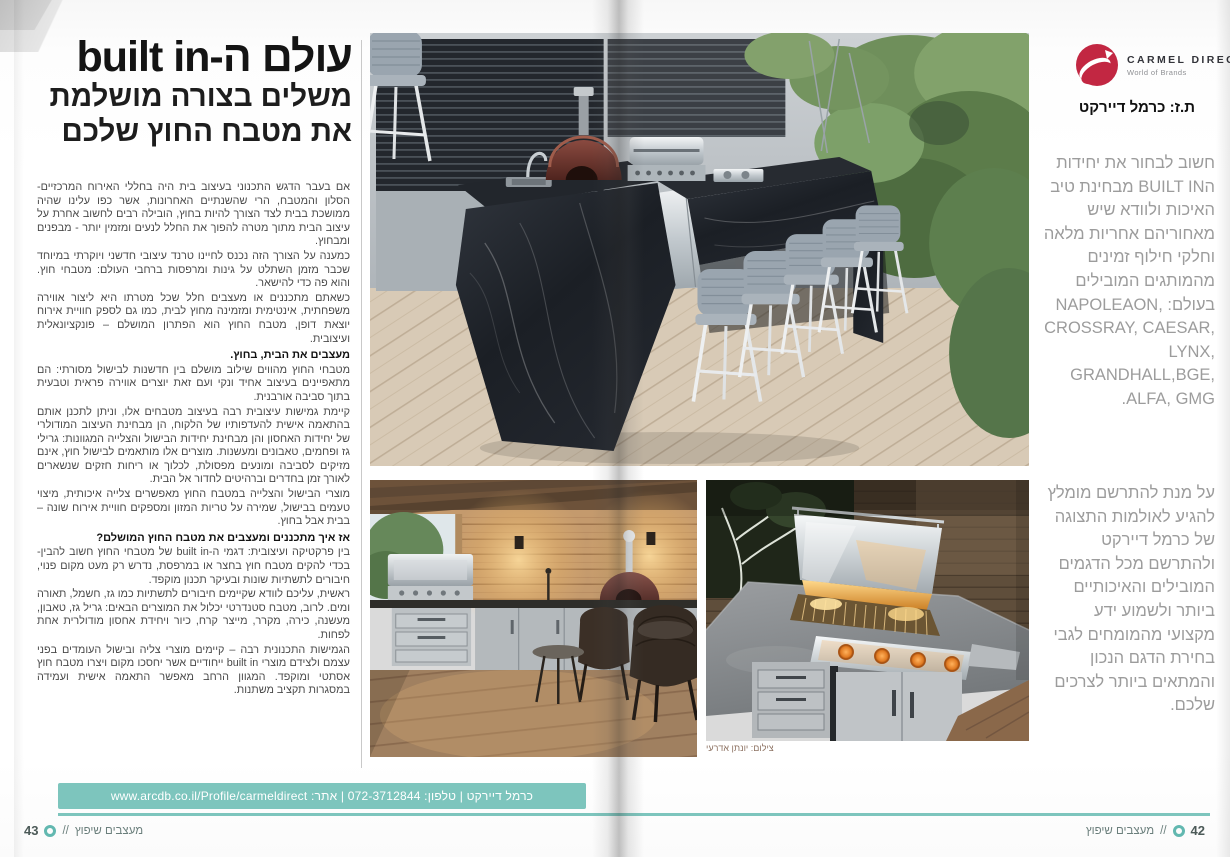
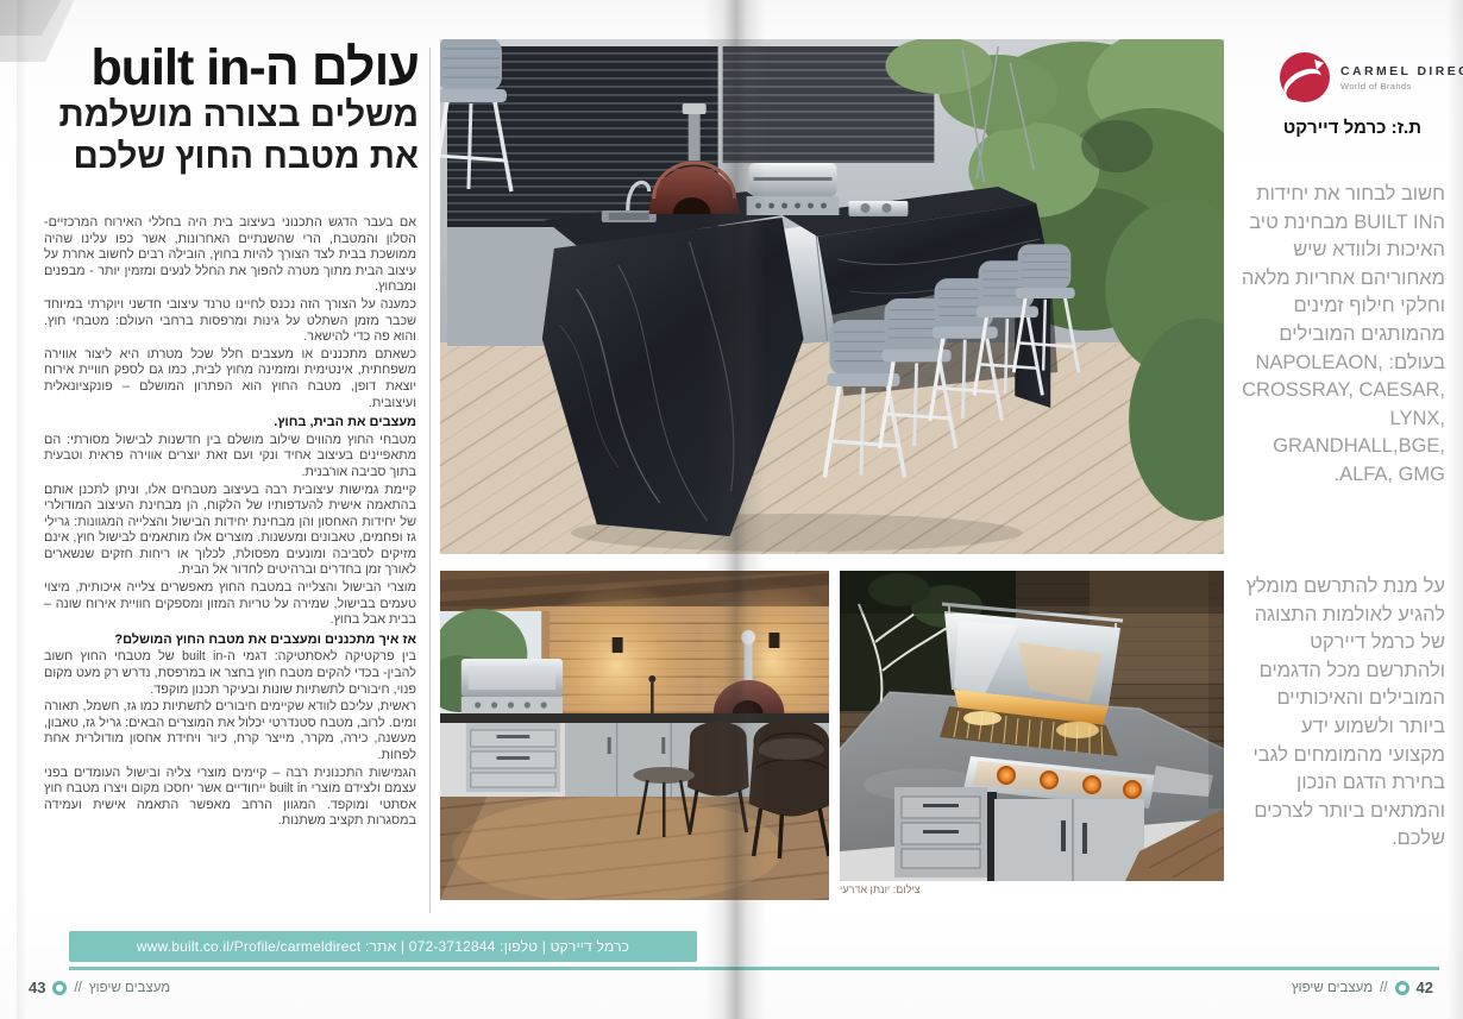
  עולם ה-built in
  משלים בצורה מושלמת
  את מטבח החוץ שלכם
  אם בעבר הדגש התכנוני בעיצוב בית היה בחללי האירוח המרכזיים- הסלון והמטבח, הרי שהשנתיים האחרונות, אשר כפו עלינו שהיה ממושכת בבית לצד הצורך להיות בחוץ, הובילה רבים לחשוב אחרת על עיצוב הבית מתוך מטרה להפוך את החלל לנעים ומזמין יותר - מבפנים ומבחוץ.
  כמענה על הצורך הזה נכנס לחיינו טרנד עיצובי חדשני ויוקרתי במיוחד שכבר מזמן השתלט על גינות ומרפסות ברחבי העולם: מטבחי חוץ. והוא פה כדי להישאר.
  כשאתם מתכננים או מעצבים חלל שכל מטרתו היא ליצור אווירה משפחתית, אינטימית ומזמינה מחוץ לבית, כמו גם לספק חוויית אירוח יוצאת דופן, מטבח החוץ הוא הפתרון המושלם – פונקציונאלית ועיצובית.
  מעצבים את הבית, בחוץ.
  מטבחי החוץ מהווים שילוב מושלם בין חדשנות לבישול מסורתי: הם מתאפיינים בעיצוב אחיד ונקי ועם זאת יוצרים אווירה פראית וטבעית בתוך סביבה אורבנית.
  קיימת גמישות עיצובית רבה בעיצוב מטבחים אלו, וניתן לתכנן אותם בהתאמה אישית להעדפותיו של הלקוח, הן מבחינת העיצוב המודולרי של יחידות האחסון והן מבחינת יחידות הבישול והצלייה המגוונות: גרילי גז ופחמים, טאבונים ומעשנות. מוצרים אלו מותאמים לבישול חוץ, אינם מזיקים לסביבה ומונעים מפסולת, לכלוך או ריחות חזקים שנשארים לאורך זמן בחדרים וברהיטים לחדור אל הבית.
  מוצרי הבישול והצלייה במטבח החוץ מאפשרים צלייה איכותית, מיצוי טעמים בבישול, שמירה על טריות המזון ומספקים חוויית אירוח שונה – בבית אבל בחוץ.
  אז איך מתכננים ומעצבים את מטבח החוץ המושלם?
- בין פרקטיקה ועיצובית: דגמי ה-built in של מטבחי החוץ חשוב להבין- בכדי להקים מטבח חוץ בחצר או במרפסת, נדרש רק מעט מקום פנוי, חיבורים לתשתיות שונות ובעיקר תכנון מוקפד.
+ בין פרקטיקה לאסתטיקה: דגמי ה-built in של מטבחי החוץ חשוב להבין- בכדי להקים מטבח חוץ בחצר או במרפסת, נדרש רק מעט מקום פנוי, חיבורים לתשתיות שונות ובעיקר תכנון מוקפד.
  ראשית, עליכם לוודא שקיימים חיבורים לתשתיות כמו גז, חשמל, תאורה ומים. לרוב, מטבח סטנדרטי יכלול את המוצרים הבאים: גריל גז, טאבון, מעשנה, כירה, מקרר, מייצר קרח, כיור ויחידת אחסון מודולרית אחת לפחות.
  הגמישות התכנונית רבה – קיימים מוצרי צליה ובישול העומדים בפני עצמם ולצידם מוצרי built in ייחודיים אשר יחסכו מקום ויצרו מטבח חוץ אסתטי ומוקפד. המגוון הרחב מאפשר התאמה אישית ועמידה במסגרות תקציב משתנות.
  צילום: יונתן אדרעי
  CARMEL DIR
  World of Brands
  ת.ז: כרמל דיירקט
  חשוב לבחור את יחידות הBUILT IN מבחינת טיב האיכות ולוודא שיש מאחוריהם אחריות מלאה וחלקי חילוף זמינים מהמותגים המובילים בעולם: NAPOLEAON, CROSSRAY, CAESAR, LYNX, GRANDHALL,BGE, ALFA, GMG.
  על מנת להתרשם מומלץ להגיע לאולמות התצוגה של כרמל דיירקט ולהתרשם מכל הדגמים המובילים והאיכותיים ביותר ולשמוע ידע מקצועי מהמומחים לגבי בחירת הדגם הנכון והמתאים ביותר לצרכים שלכם.
- כרמל דיירקט | טלפון: 072-3712844 | אתר: www.arcdb.co.il/Profile/carmeldirect
+ כרמל דיירקט | טלפון: 072-3712844 | אתר: www.built.co.il/Profile/carmeldirect
  43
  //
  מעצבים שיפוץ
  מעצבים שיפוץ
  //
  42
